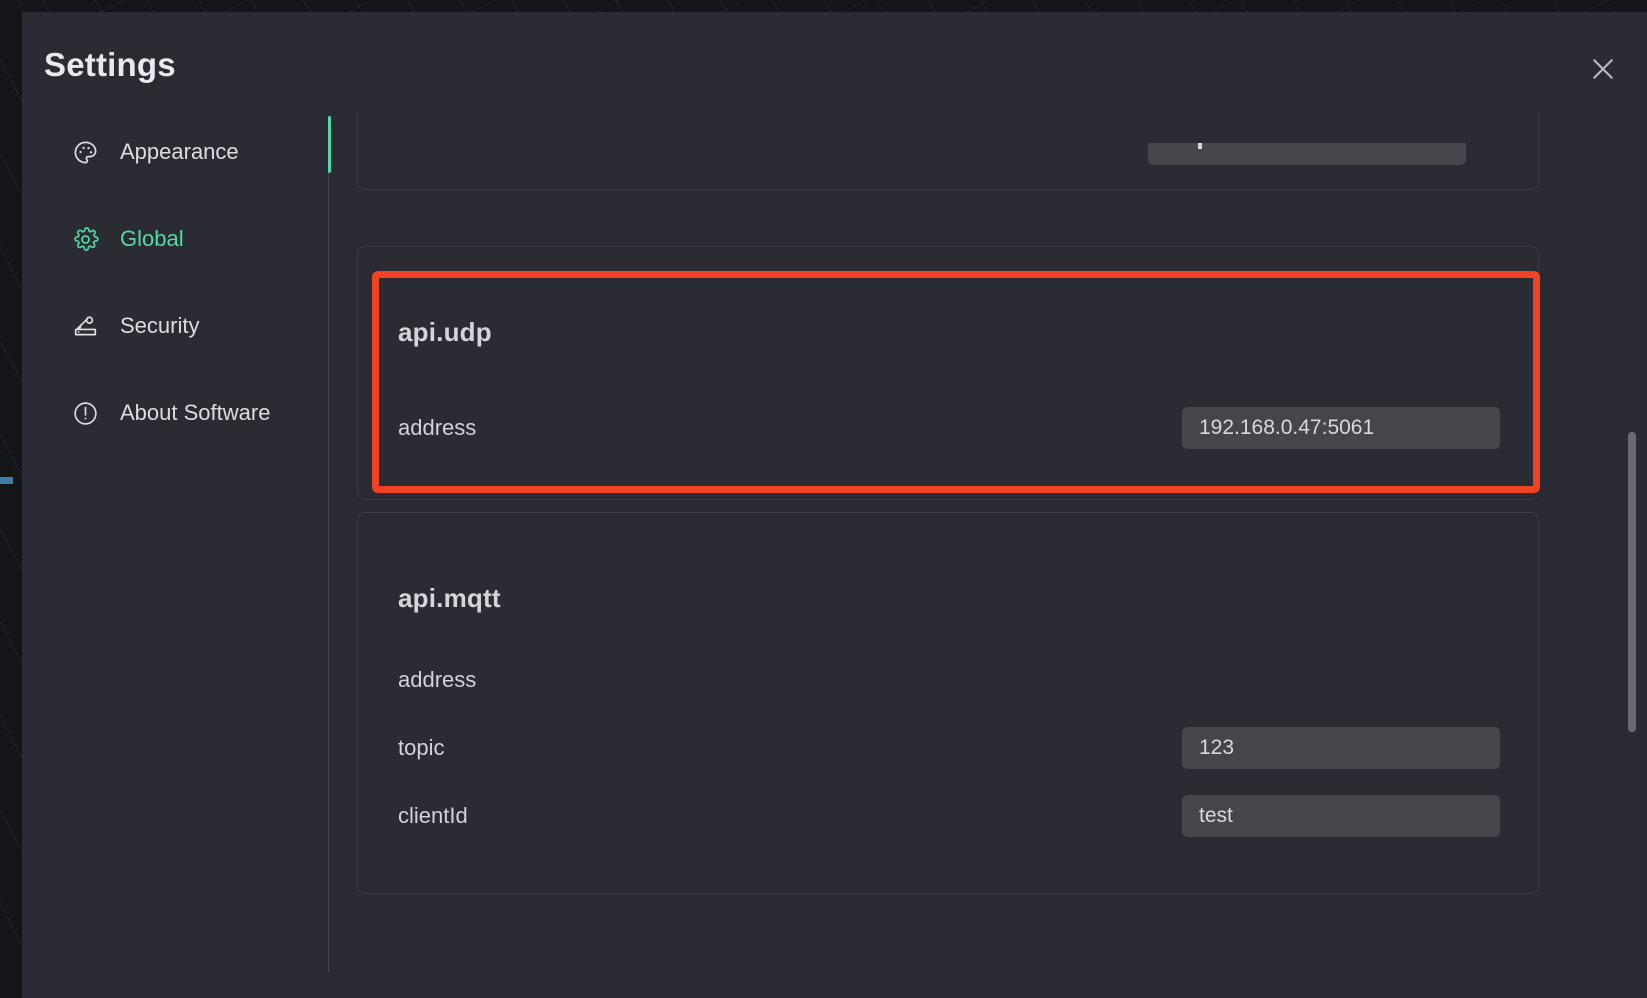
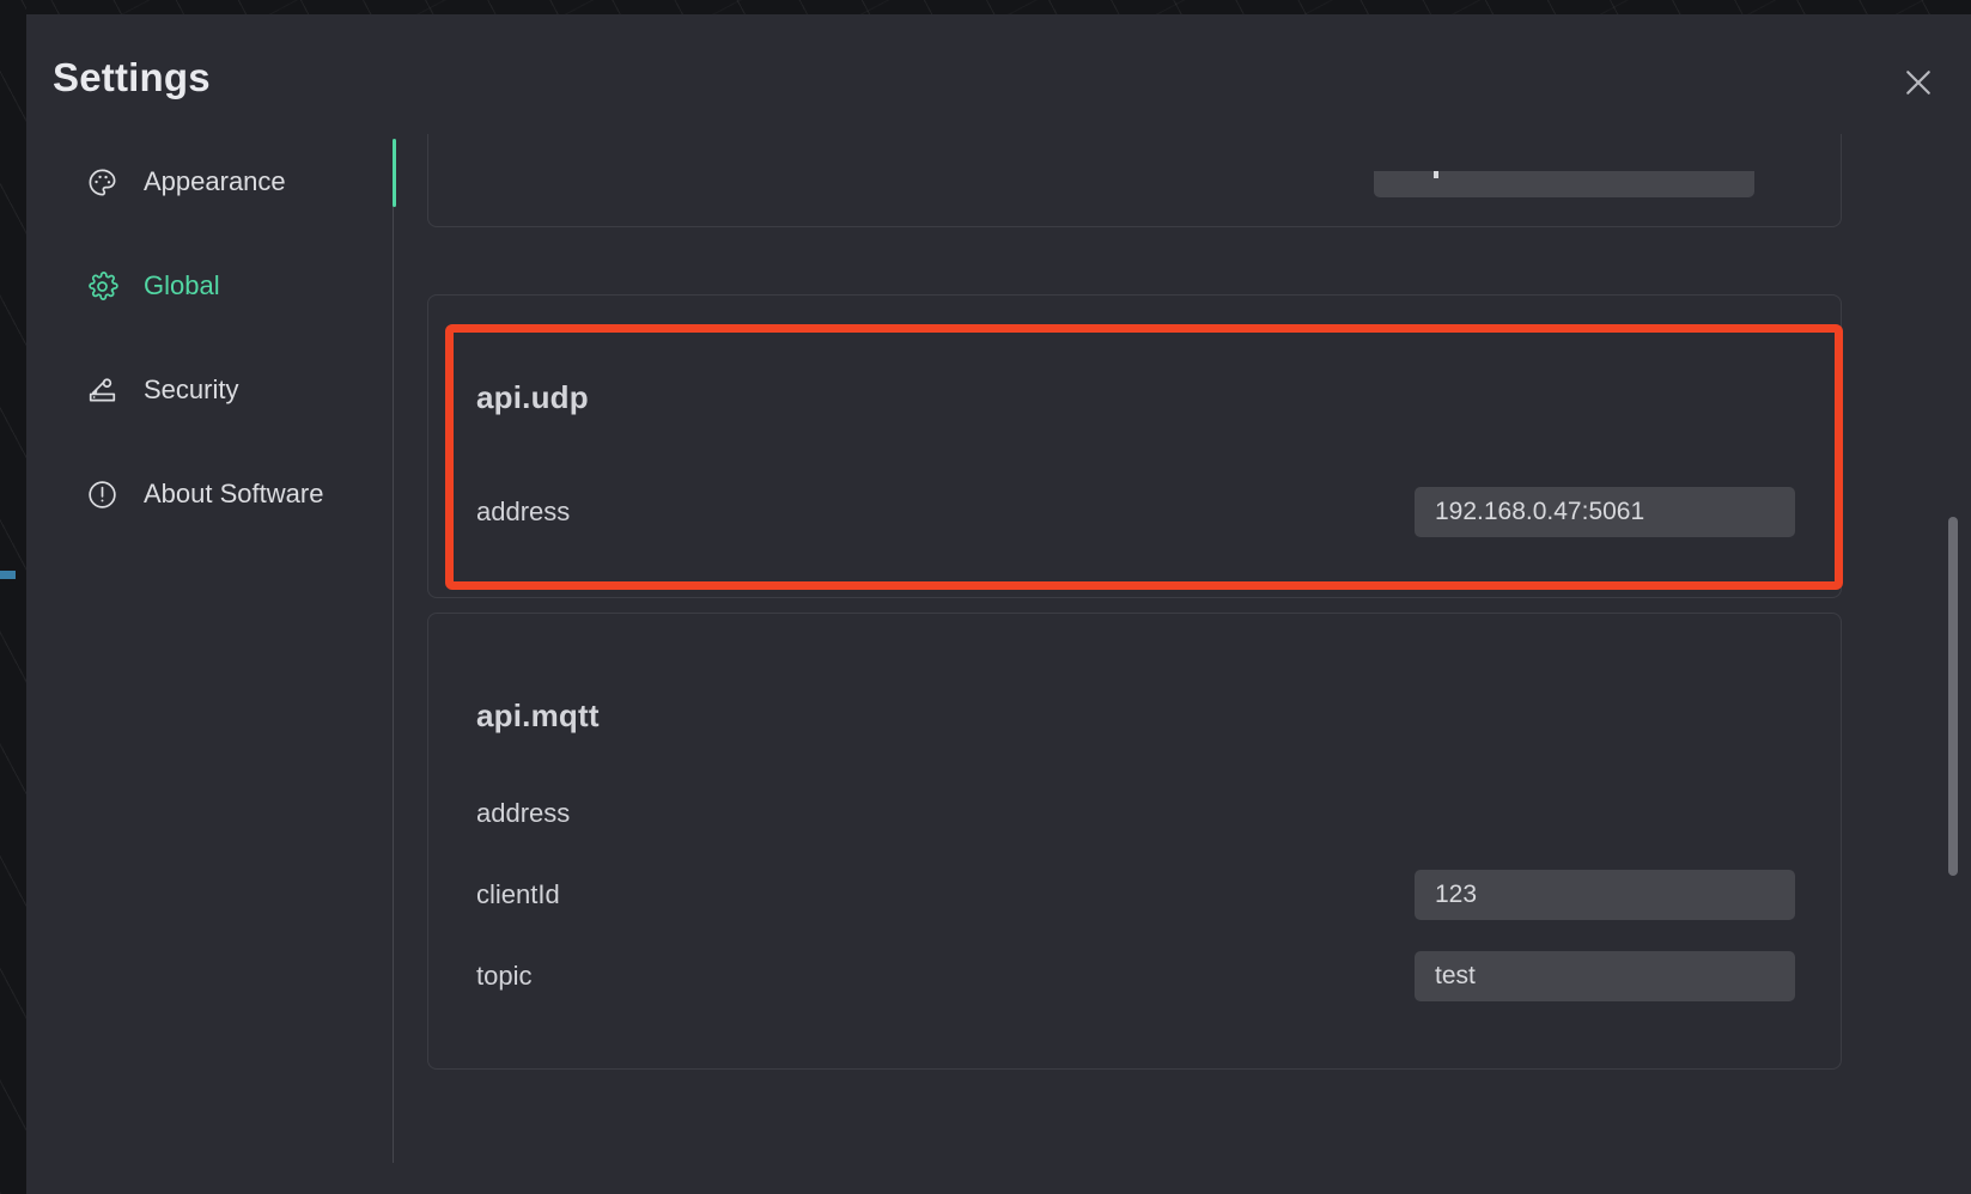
  Settings
  Appearance
  Global
  Security
  About Software
  api.udp
  address
  192.168.0.47:5061
  api.mqtt
  address
- topic
+ clientId
  123
- clientId
+ topic
  test
